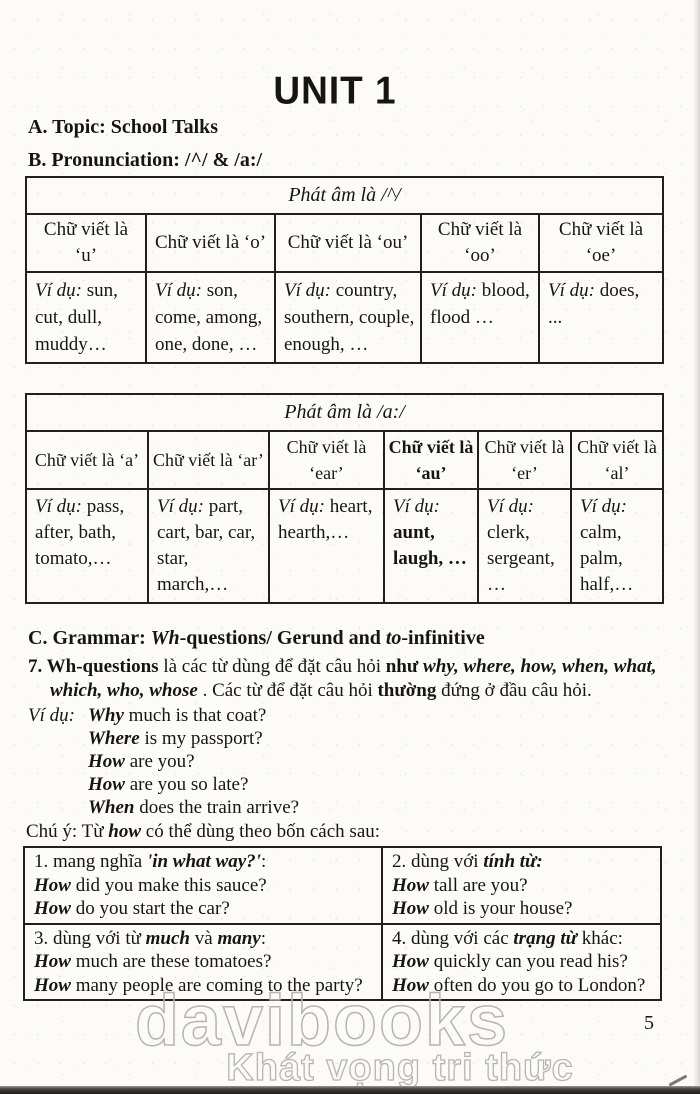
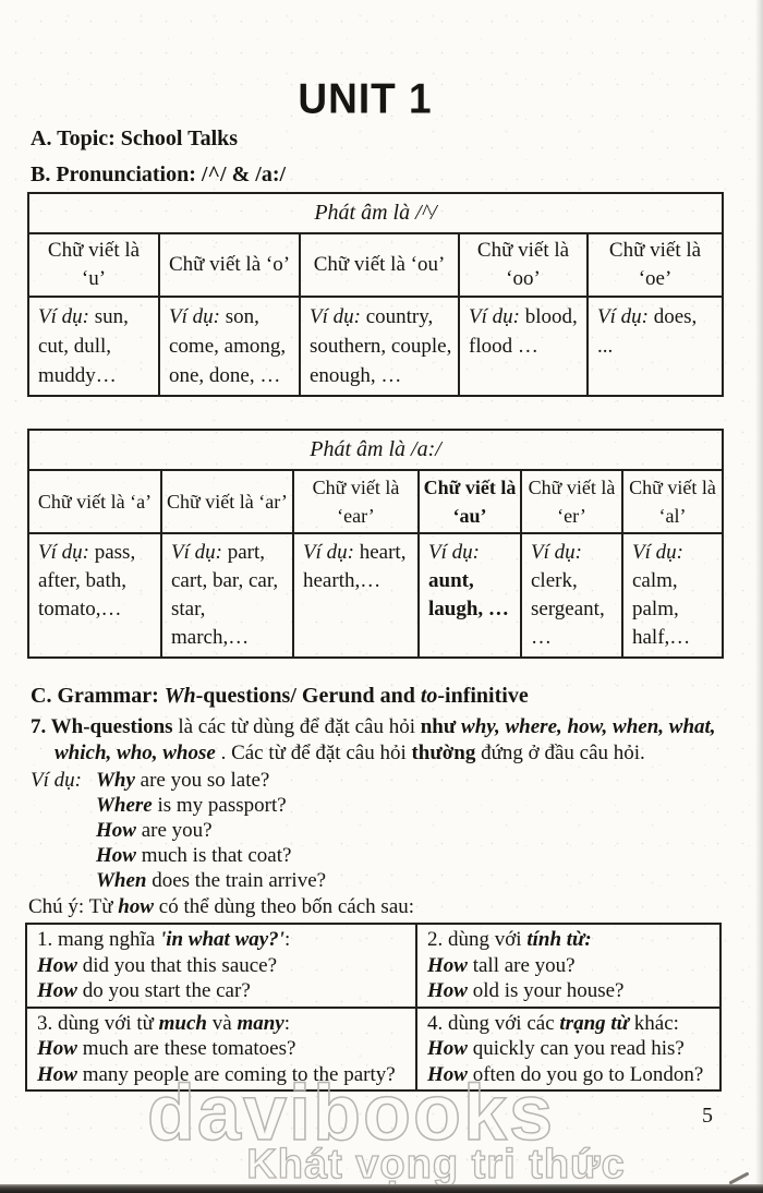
  UNIT 1
  A. Topic: School Talks
  B. Pronunciation: /^/ & /a:/
  Phát âm là /^/
  Chữ viết là ‘u’	Chữ viết là ‘o’	Chữ viết là ‘ou’	Chữ viết là ‘oo’	Chữ viết là ‘oe’
  Ví dụ: sun, cut, dull, muddy…	Ví dụ: son, come, among, one, done, …	Ví dụ: country, southern, couple, enough, …	Ví dụ: blood, flood …	Ví dụ: does, ...
  Phát âm là /a:/
  Chữ viết là ‘a’	Chữ viết là ‘ar’	Chữ viết là ‘ear’	Chữ viết là ‘au’	Chữ viết là ‘er’	Chữ viết là ‘al’
  Ví dụ: pass, after, bath, tomato,…	Ví dụ: part, cart, bar, car, star, march,…	Ví dụ: heart, hearth,…	Ví dụ: aunt, laugh, …	Ví dụ: clerk, sergeant, …	Ví dụ: calm, palm, half,…
  C. Grammar: Wh-questions/ Gerund and to-infinitive
  7. Wh-questions là các từ dùng để đặt câu hỏi như why, where, how, when, what,
  which, who, whose . Các từ để đặt câu hỏi thường đứng ở đầu câu hỏi.
- Ví dụ: Why much is that coat?
+ Ví dụ: Why are you so late?
  Where is my passport?
  How are you?
- How are you so late?
+ How much is that coat?
  When does the train arrive?
  Chú ý: Từ how có thể dùng theo bốn cách sau:
- 1. mang nghĩa 'in what way?': How did you make this sauce? How do you start the car?	2. dùng với tính từ: How tall are you? How old is your house?
+ 1. mang nghĩa 'in what way?': How did you that this sauce? How do you start the car?	2. dùng với tính từ: How tall are you? How old is your house?
  3. dùng với từ much và many: How much are these tomatoes? How many people are coming to the party?	4. dùng với các trạng từ khác: How quickly can you read his? How often do you go to London?
  davibooks
  Khát vọng tri thức
  5
